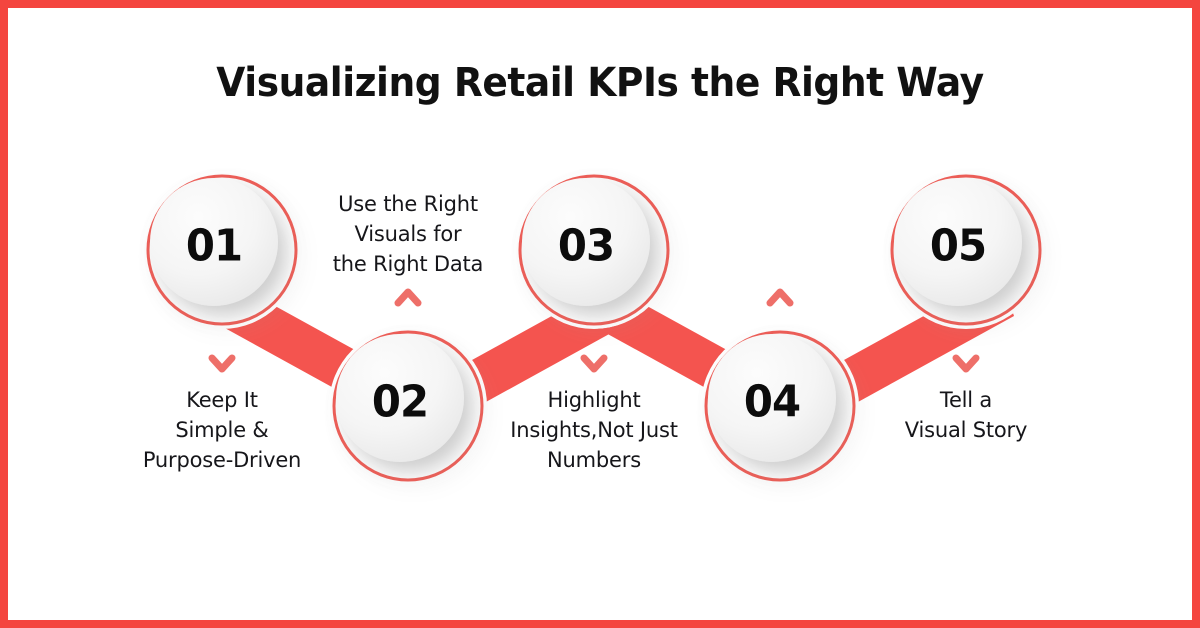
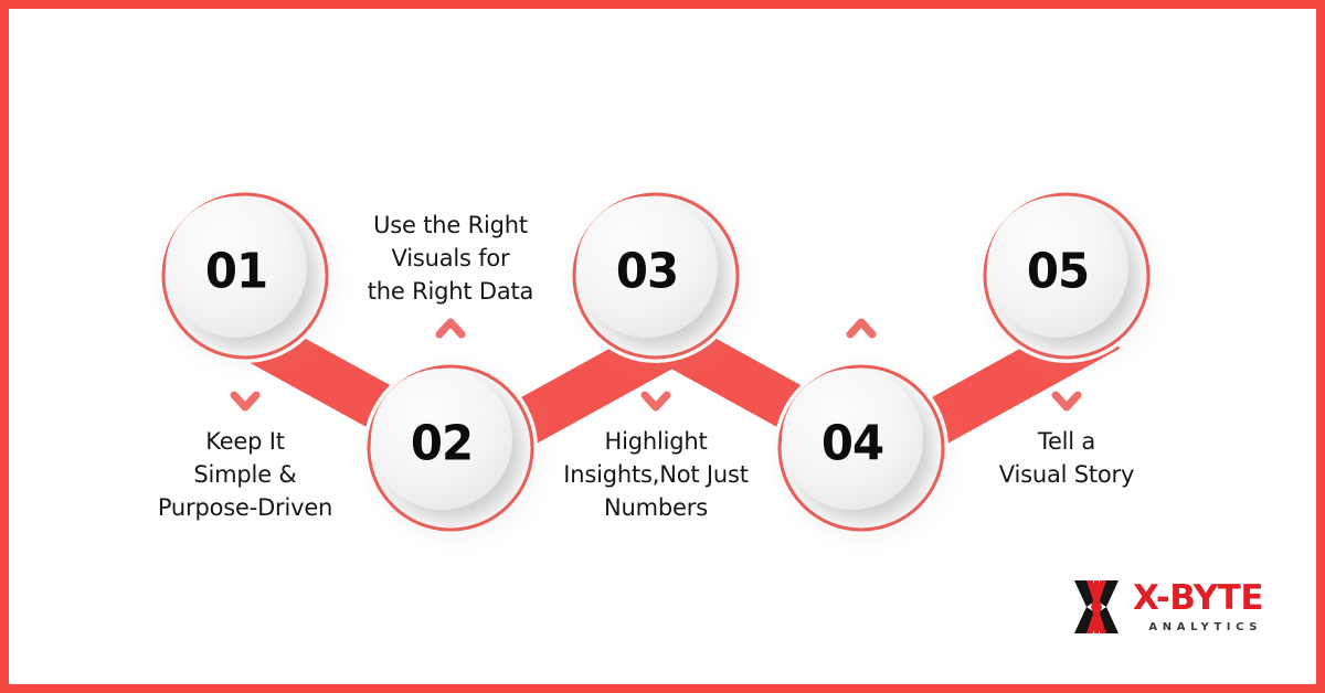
- Visualizing Retail KPIs the Right Way
  01
  02
  03
  04
  05
  Keep It
  Simple &
  Purpose-Driven
  Use the Right
  Visuals for
  the Right Data
  Highlight
  Insights,Not Just
  Numbers
  Tell a
  Visual Story
+ X-BYTE
+ ANALYTICS
